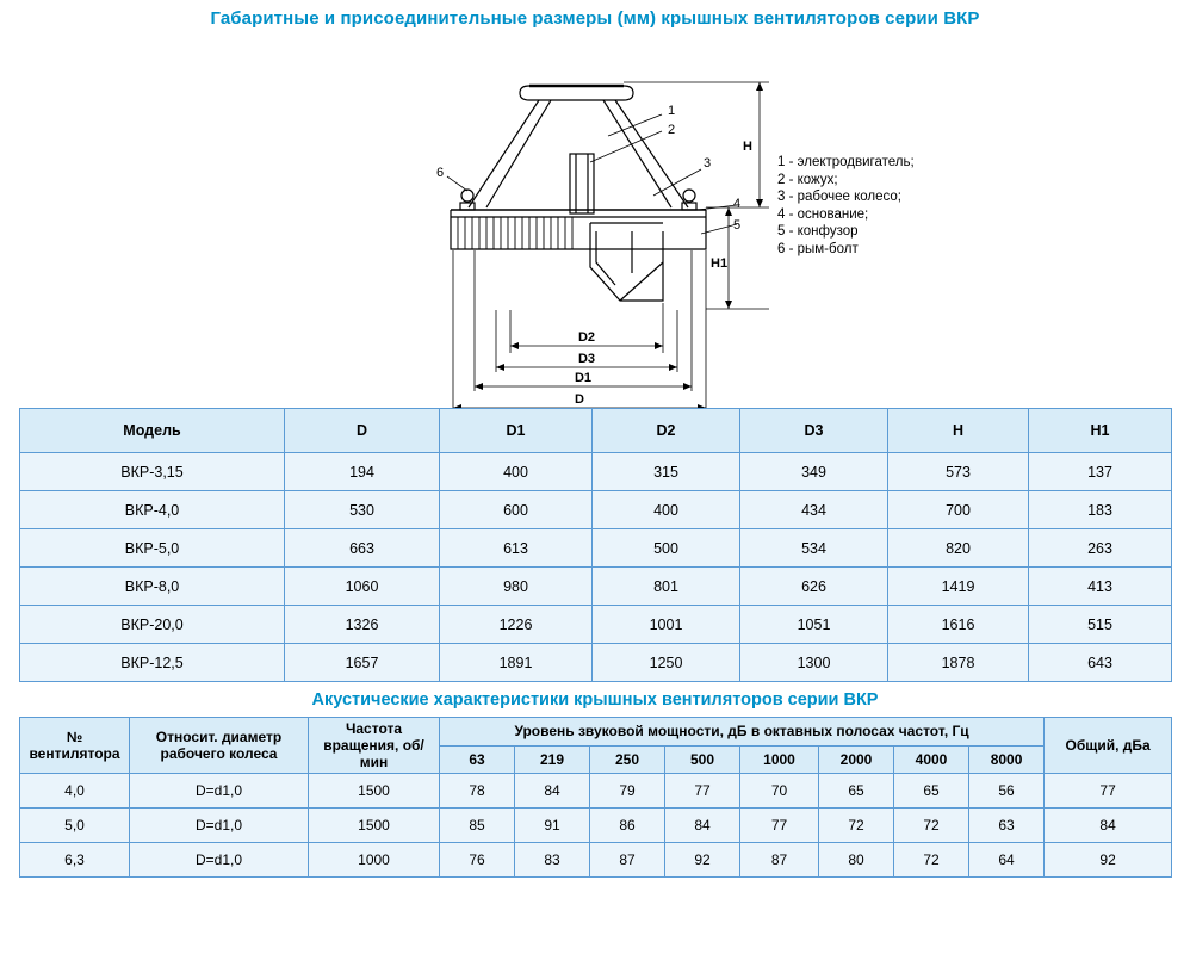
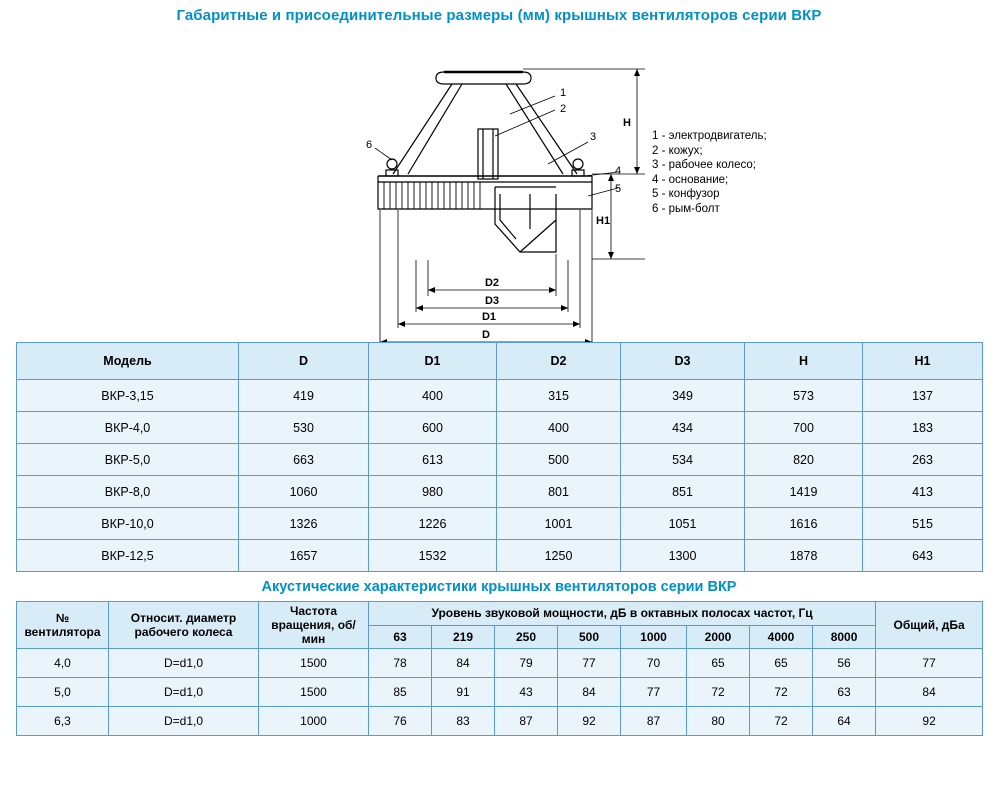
  Габаритные и присоединительные размеры (мм) крышных вентиляторов серии ВКР
  1
  2
  3
  4
  5
  6
  H
  H1
  D2
  D3
  D1
  D
  1 - электродвигатель;
  2 - кожух;
  3 - рабочее колесо;
  4 - основание;
  5 - конфузор
  6 - рым-болт
  Модель	D	D1	D2	D3	H	H1
- ВКР-3,15	194	400	315	349	573	137
+ ВКР-3,15	419	400	315	349	573	137
  ВКР-4,0	530	600	400	434	700	183
  ВКР-5,0	663	613	500	534	820	263
- ВКР-8,0	1060	980	801	626	1419	413
+ ВКР-8,0	1060	980	801	851	1419	413
- ВКР-20,0	1326	1226	1001	1051	1616	515
+ ВКР-10,0	1326	1226	1001	1051	1616	515
- ВКР-12,5	1657	1891	1250	1300	1878	643
+ ВКР-12,5	1657	1532	1250	1300	1878	643
  Акустические характеристики крышных вентиляторов серии ВКР
  № вентилятора	Относит. диаметр рабочего колеса	Частота вращения, об/мин	Уровень звуковой мощности, дБ в октавных полосах частот, Гц	Общий, дБа
  63	219	250	500	1000	2000	4000	8000
  4,0	D=d1,0	1500	78	84	79	77	70	65	65	56	77
- 5,0	D=d1,0	1500	85	91	86	84	77	72	72	63	84
+ 5,0	D=d1,0	1500	85	91	43	84	77	72	72	63	84
  6,3	D=d1,0	1000	76	83	87	92	87	80	72	64	92
